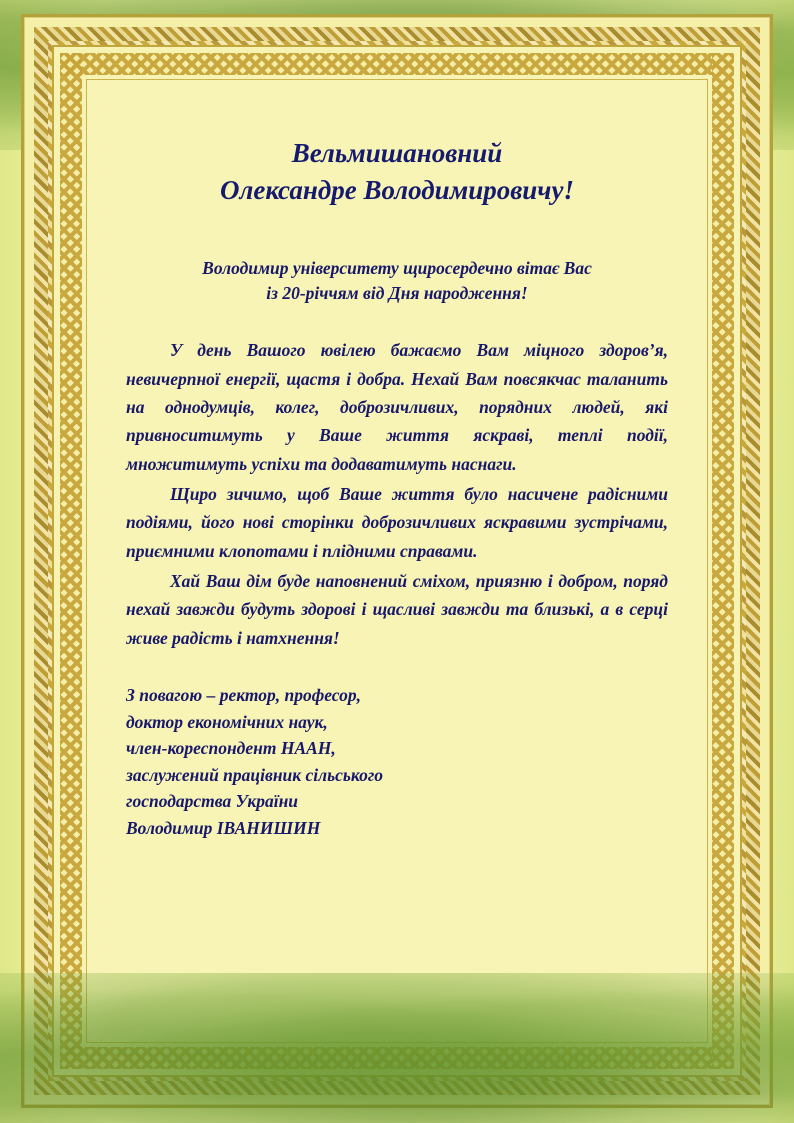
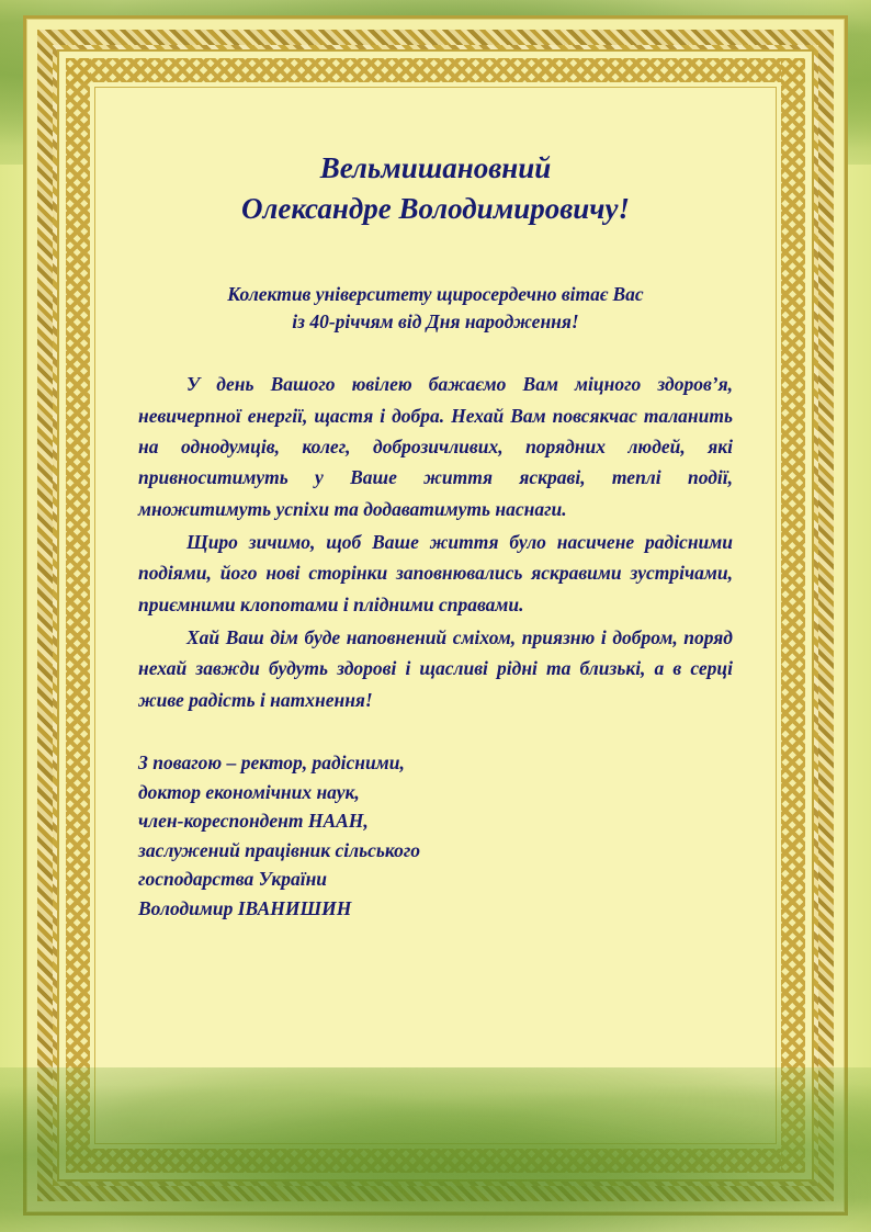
  Вельмишановний
  Олександре Володимировичу!
- Володимир університету щиросердечно вітає Вас
+ Колектив університету щиросердечно вітає Вас
- із 20-річчям від Дня народження!
+ із 40-річчям від Дня народження!
  У день Вашого ювілею бажаємо Вам міцного здоров’я, невичерпної енергії, щастя і добра. Нехай Вам повсякчас таланить на однодумців, колег, доброзичливих, порядних людей, які привноситимуть у Ваше життя яскраві, теплі події, множитимуть успіхи та додаватимуть наснаги.
- Щиро зичимо, щоб Ваше життя було насичене радісними подіями, його нові сторінки доброзичливих яскравими зустрічами, приємними клопотами і плідними справами.
+ Щиро зичимо, щоб Ваше життя було насичене радісними подіями, його нові сторінки заповнювались яскравими зустрічами, приємними клопотами і плідними справами.
- Хай Ваш дім буде наповнений сміхом, приязню і добром, поряд нехай завжди будуть здорові і щасливі завжди та близькі, а в серці живе радість і натхнення!
+ Хай Ваш дім буде наповнений сміхом, приязню і добром, поряд нехай завжди будуть здорові і щасливі рідні та близькі, а в серці живе радість і натхнення!
- З повагою – ректор, професор,
+ З повагою – ректор, радісними,
  доктор економічних наук,
  член-кореспондент НААН,
  заслужений працівник сільського
  господарства України
  Володимир ІВАНИШИН
